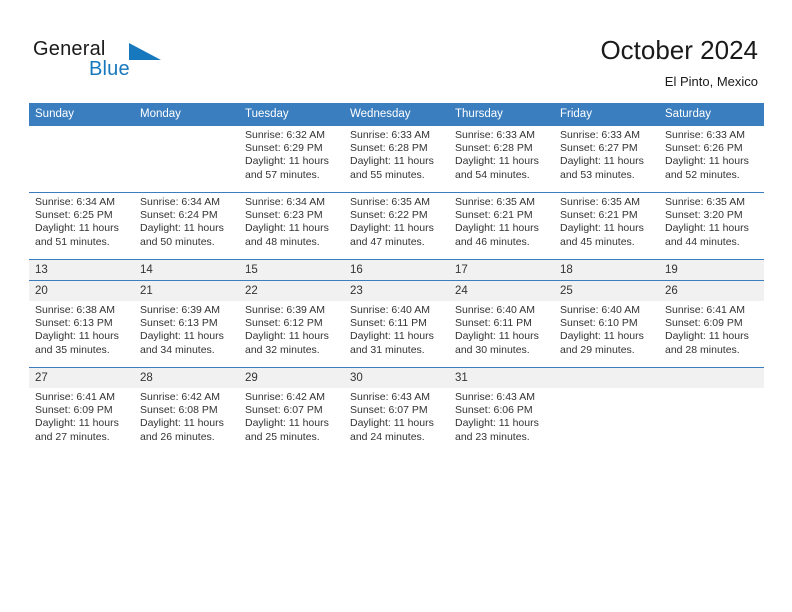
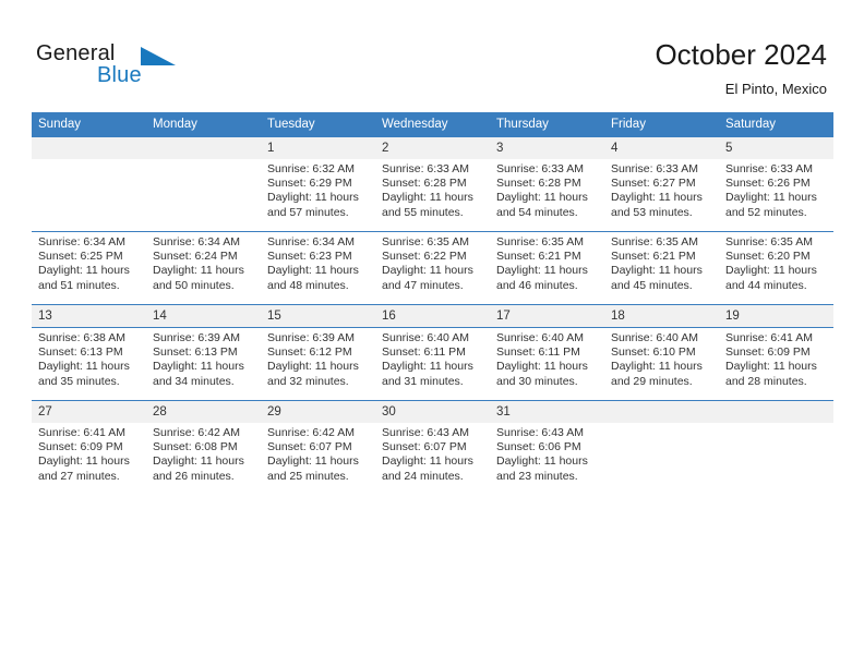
  General
  Blue
  October 2024
  El Pinto, Mexico
  Sunday	Monday	Tuesday	Wednesday	Thursday	Friday	Saturday
+ 		1	2	3	4	5
  		Sunrise: 6:32 AMSunset: 6:29 PMDaylight: 11 hoursand 57 minutes.	Sunrise: 6:33 AMSunset: 6:28 PMDaylight: 11 hoursand 55 minutes.	Sunrise: 6:33 AMSunset: 6:28 PMDaylight: 11 hoursand 54 minutes.	Sunrise: 6:33 AMSunset: 6:27 PMDaylight: 11 hoursand 53 minutes.	Sunrise: 6:33 AMSunset: 6:26 PMDaylight: 11 hoursand 52 minutes.
- Sunrise: 6:34 AMSunset: 6:25 PMDaylight: 11 hoursand 51 minutes.	Sunrise: 6:34 AMSunset: 6:24 PMDaylight: 11 hoursand 50 minutes.	Sunrise: 6:34 AMSunset: 6:23 PMDaylight: 11 hoursand 48 minutes.	Sunrise: 6:35 AMSunset: 6:22 PMDaylight: 11 hoursand 47 minutes.	Sunrise: 6:35 AMSunset: 6:21 PMDaylight: 11 hoursand 46 minutes.	Sunrise: 6:35 AMSunset: 6:21 PMDaylight: 11 hoursand 45 minutes.	Sunrise: 6:35 AMSunset: 3:20 PMDaylight: 11 hoursand 44 minutes.
+ Sunrise: 6:34 AMSunset: 6:25 PMDaylight: 11 hoursand 51 minutes.	Sunrise: 6:34 AMSunset: 6:24 PMDaylight: 11 hoursand 50 minutes.	Sunrise: 6:34 AMSunset: 6:23 PMDaylight: 11 hoursand 48 minutes.	Sunrise: 6:35 AMSunset: 6:22 PMDaylight: 11 hoursand 47 minutes.	Sunrise: 6:35 AMSunset: 6:21 PMDaylight: 11 hoursand 46 minutes.	Sunrise: 6:35 AMSunset: 6:21 PMDaylight: 11 hoursand 45 minutes.	Sunrise: 6:35 AMSunset: 6:20 PMDaylight: 11 hoursand 44 minutes.
  13	14	15	16	17	18	19
- 20	21	22	23	24	25	26
  Sunrise: 6:38 AMSunset: 6:13 PMDaylight: 11 hoursand 35 minutes.	Sunrise: 6:39 AMSunset: 6:13 PMDaylight: 11 hoursand 34 minutes.	Sunrise: 6:39 AMSunset: 6:12 PMDaylight: 11 hoursand 32 minutes.	Sunrise: 6:40 AMSunset: 6:11 PMDaylight: 11 hoursand 31 minutes.	Sunrise: 6:40 AMSunset: 6:11 PMDaylight: 11 hoursand 30 minutes.	Sunrise: 6:40 AMSunset: 6:10 PMDaylight: 11 hoursand 29 minutes.	Sunrise: 6:41 AMSunset: 6:09 PMDaylight: 11 hoursand 28 minutes.
  27	28	29	30	31
  Sunrise: 6:41 AMSunset: 6:09 PMDaylight: 11 hoursand 27 minutes.	Sunrise: 6:42 AMSunset: 6:08 PMDaylight: 11 hoursand 26 minutes.	Sunrise: 6:42 AMSunset: 6:07 PMDaylight: 11 hoursand 25 minutes.	Sunrise: 6:43 AMSunset: 6:07 PMDaylight: 11 hoursand 24 minutes.	Sunrise: 6:43 AMSunset: 6:06 PMDaylight: 11 hoursand 23 minutes.
